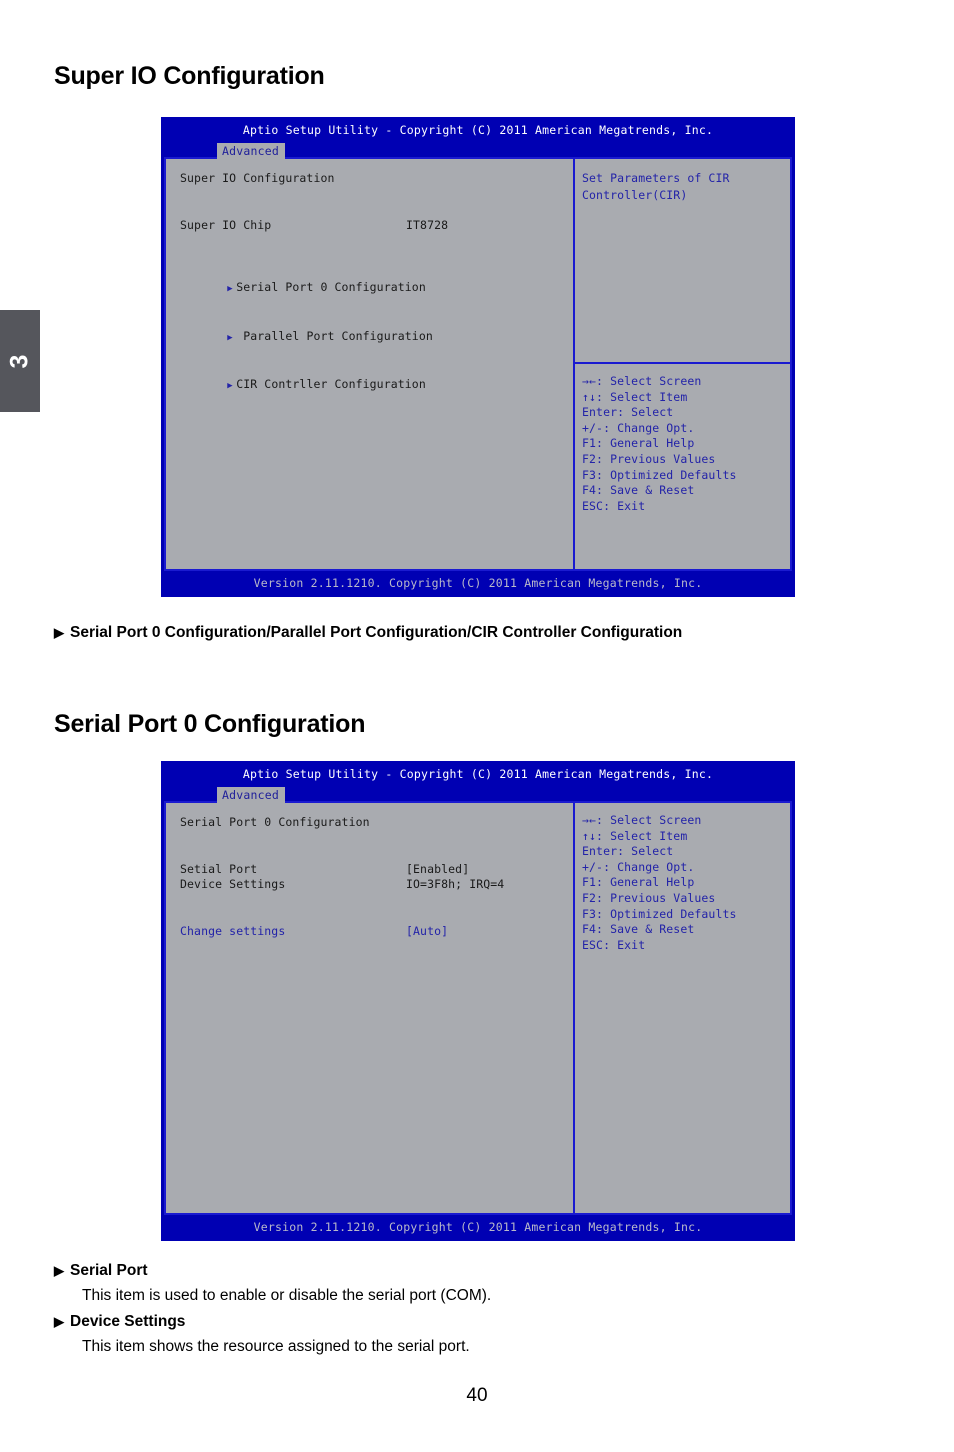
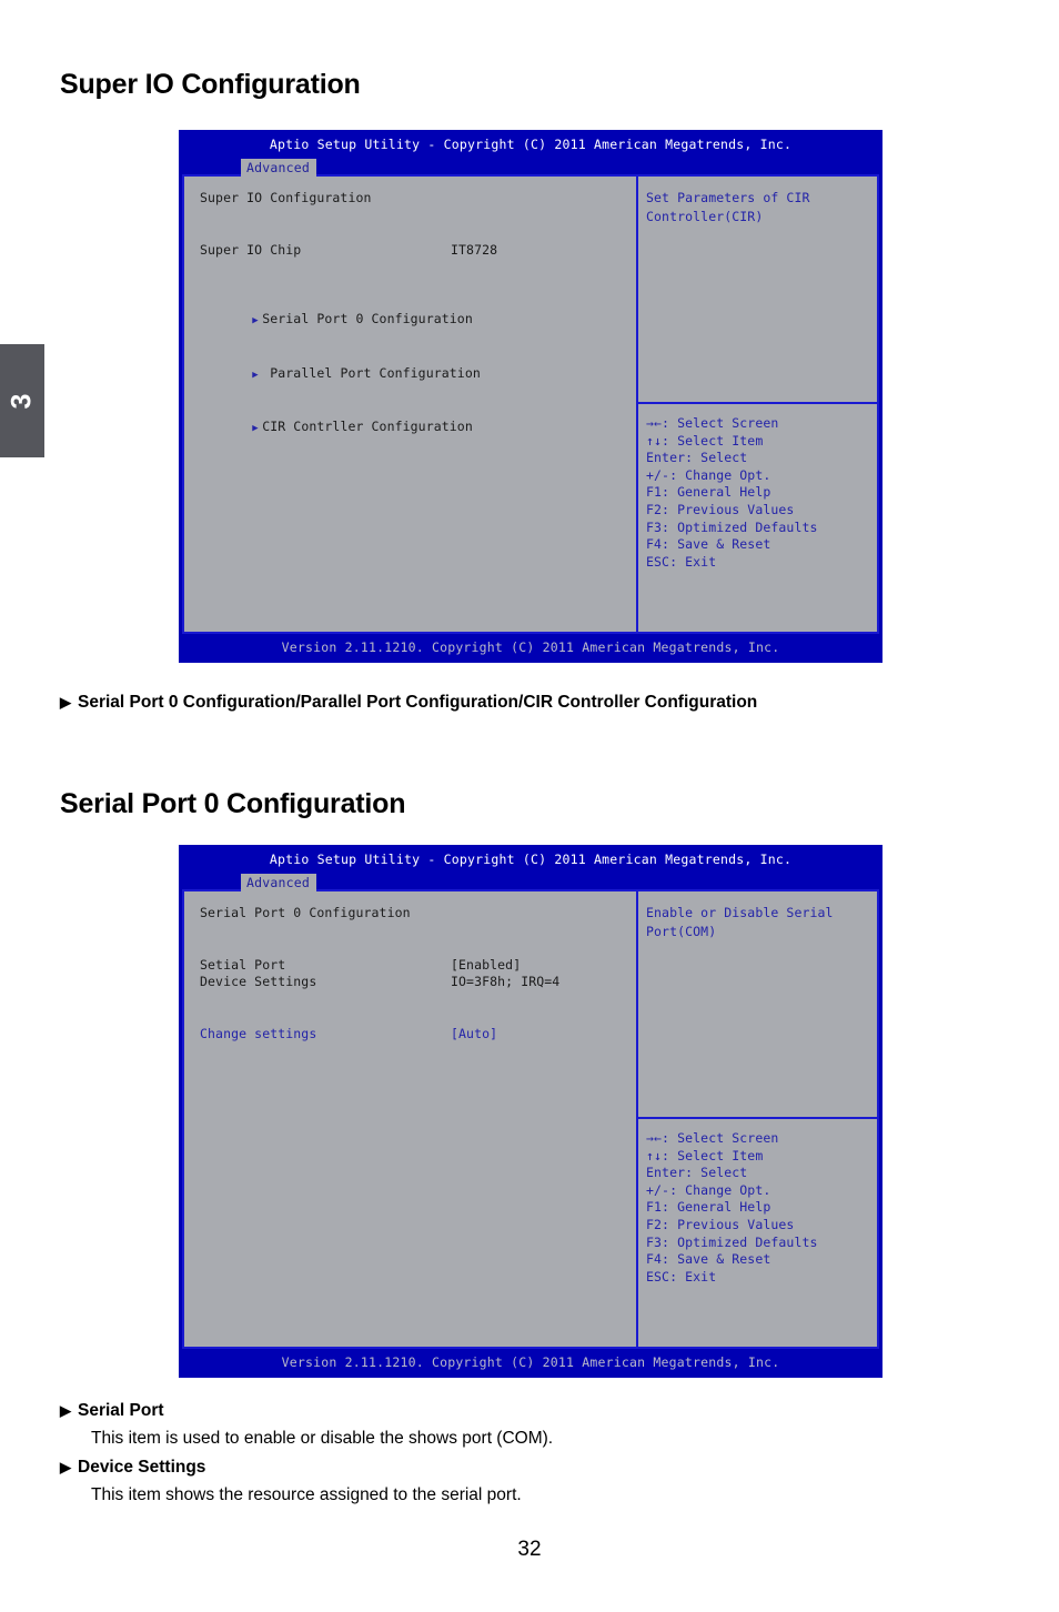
  Super IO Configuration
  Aptio Setup Utility - Copyright (C) 2011 American Megatrends, Inc.
  Advanced
  Super IO Configuration
  Super IO Chip
  IT8728
  ▶ Serial Port 0 Configuration
  ▶ Parallel Port Configuration
  ▶ CIR Contrller Configuration
  Set Parameters of CIR
  Controller(CIR)
  →←: Select Screen
  ↑↓: Select Item
  Enter: Select
  +/-: Change Opt.
  F1: General Help
  F2: Previous Values
  F3: Optimized Defaults
  F4: Save & Reset
  ESC: Exit
  Version 2.11.1210. Copyright (C) 2011 American Megatrends, Inc.
  ▶ Serial Port 0 Configuration/Parallel Port Configuration/CIR Controller Configuration
  Serial Port 0 Configuration
  Aptio Setup Utility - Copyright (C) 2011 American Megatrends, Inc.
  Advanced
  Serial Port 0 Configuration
  Setial Port
  [Enabled]
  Device Settings
  IO=3F8h; IRQ=4
  Change settings
  [Auto]
+ Enable or Disable Serial
+ Port(COM)
  →←: Select Screen
  ↑↓: Select Item
  Enter: Select
  +/-: Change Opt.
  F1: General Help
  F2: Previous Values
  F3: Optimized Defaults
  F4: Save & Reset
  ESC: Exit
  Version 2.11.1210. Copyright (C) 2011 American Megatrends, Inc.
  ▶ Serial Port
- This item is used to enable or disable the serial port (COM).
+ This item is used to enable or disable the shows port (COM).
  ▶ Device Settings
  This item shows the resource assigned to the serial port.
- 40
+ 32
